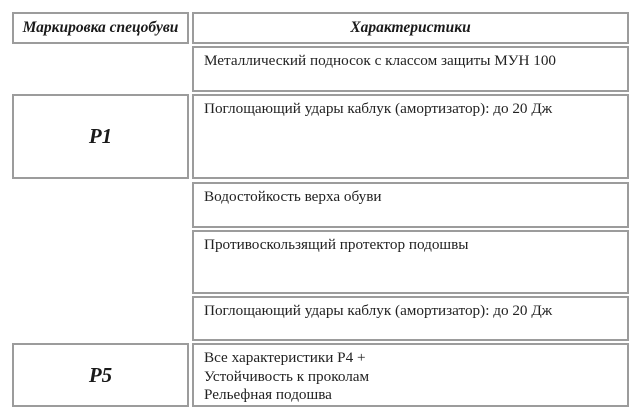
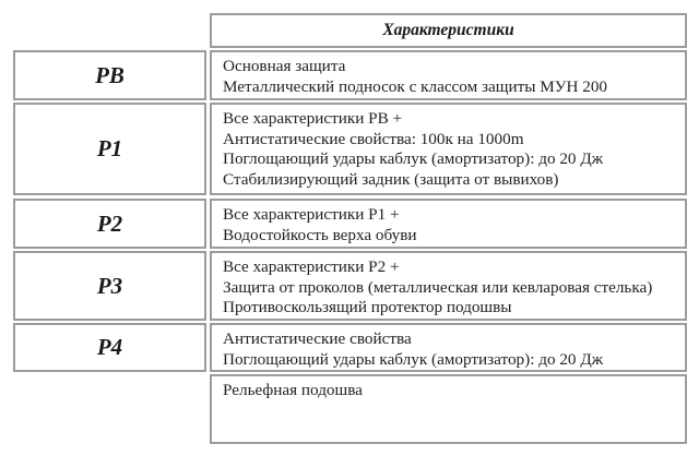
- Маркировка спецобуви
  Характеристики
+ PB
+ Основная защита
- Металлический подносок с классом защиты МУН 100
+ Металлический подносок с классом защиты МУН 200
  P1
+ Все характеристики PB +
+ Антистатические свойства: 100к на 1000m
  Поглощающий удары каблук (амортизатор): до 20 Дж
+ Стабилизирующий задник (защита от вывихов)
+ P2
+ Все характеристики P1 +
  Водостойкость верха обуви
+ P3
+ Все характеристики P2 +
+ Защита от проколов (металлическая или кевларовая стелька)
  Противоскользящий протектор подошвы
+ P4
+ Антистатические свойства
  Поглощающий удары каблук (амортизатор): до 20 Дж
- P5
- Все характеристики P4 +
- Устойчивость к проколам
  Рельефная подошва
